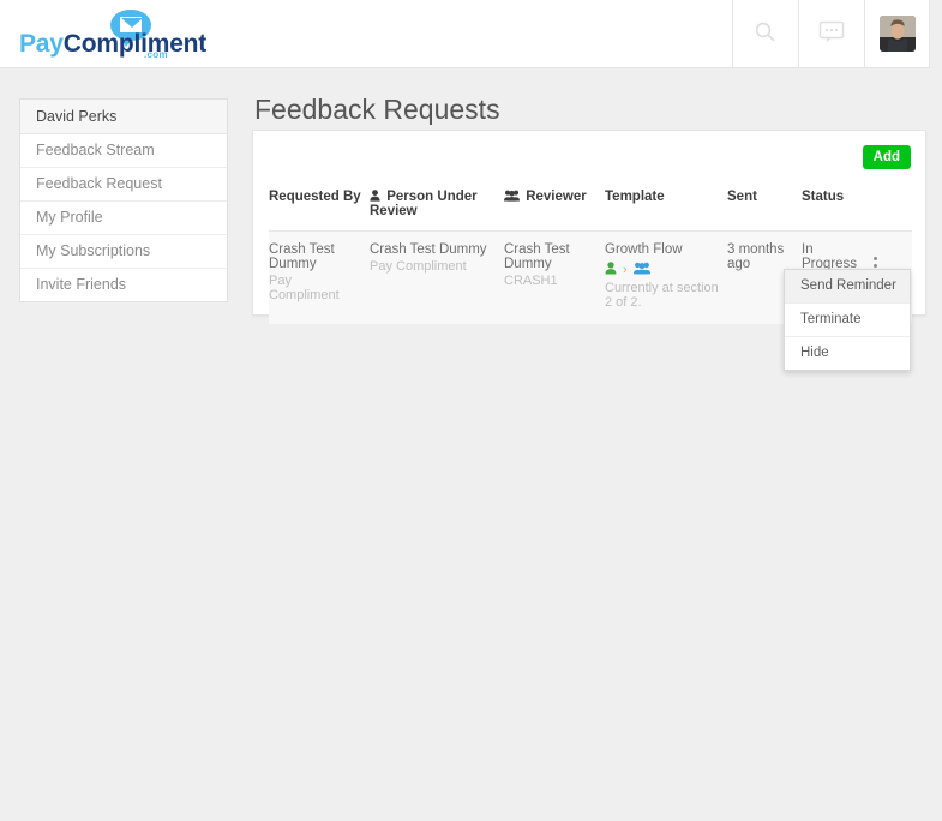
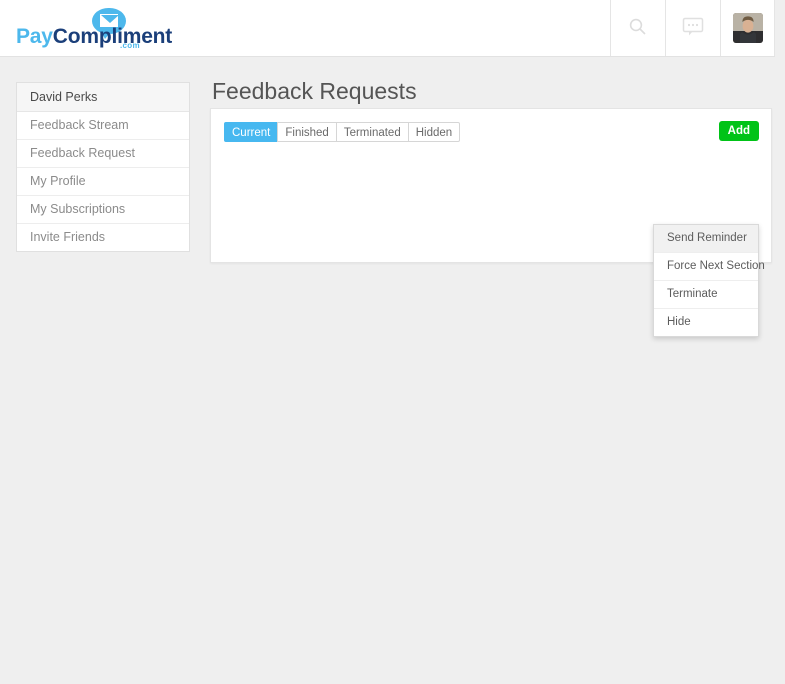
  PayCompliment
  .com
  David Perks
  Feedback Stream
  Feedback Request
  My Profile
  My Subscriptions
  Invite Friends
  Feedback Requests
+ Current
+ Finished
+ Terminated
+ Hidden
  Add
- Requested By	Person Under Review	Reviewer	Template	Sent	Status
- Crash Test Dummy Pay Compliment	Crash Test Dummy Pay Compliment	Crash Test Dummy CRASH1	Growth Flow › Currently at section 2 of 2.	3 months ago	In Progress
  Send Reminder
+ Force Next Section
  Terminate
  Hide
